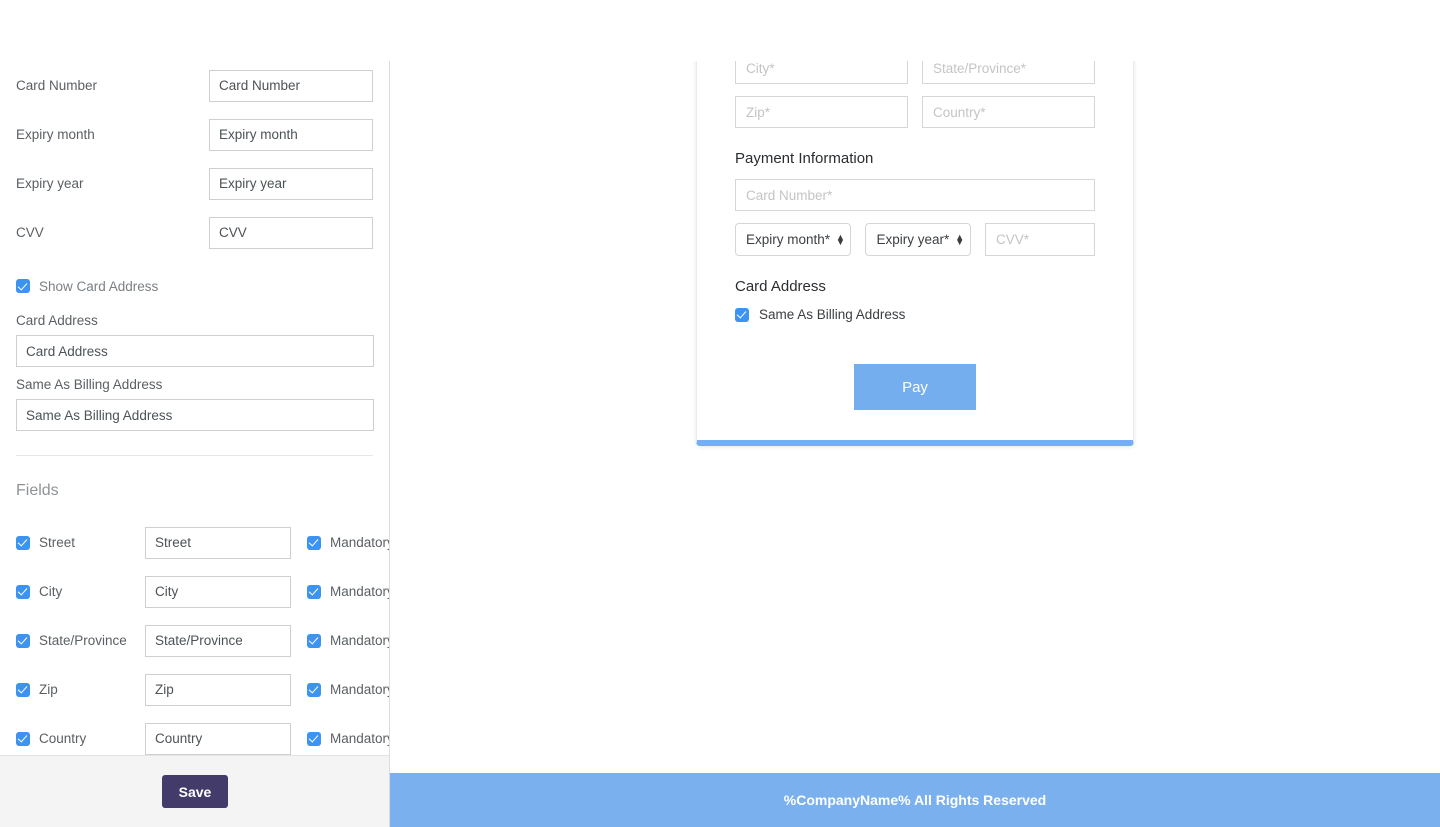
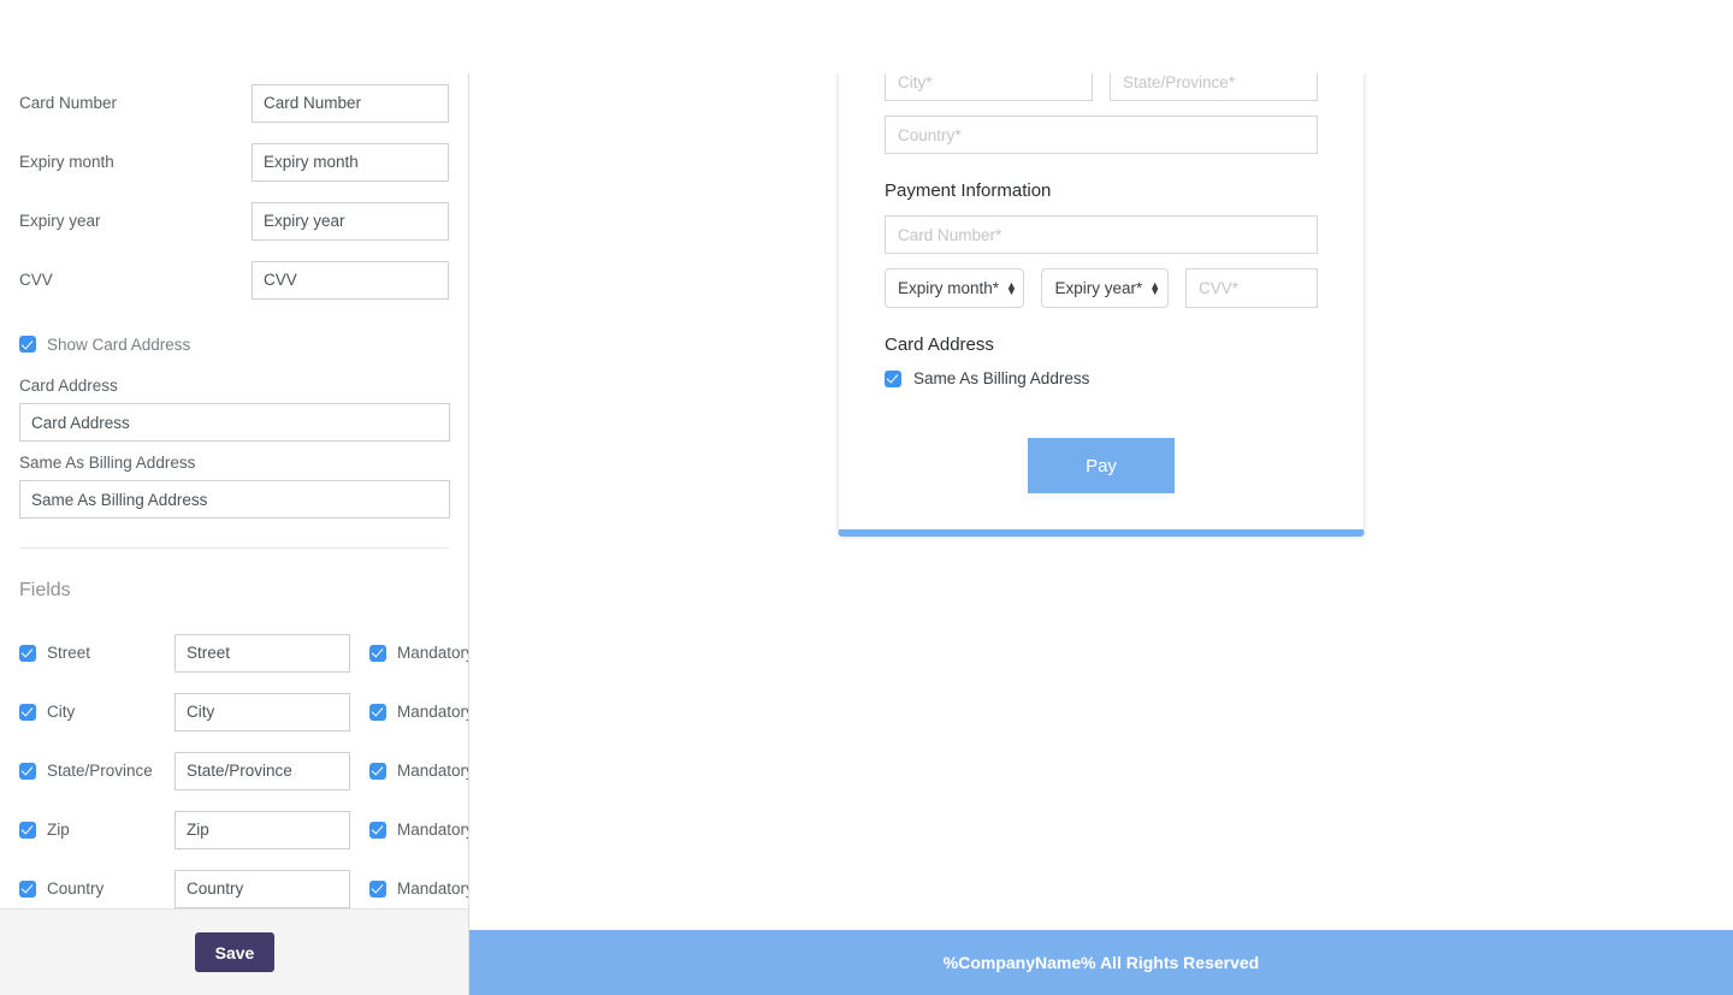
  Card Number
  Card Number
  Expiry month
  Expiry month
  Expiry year
  Expiry year
  CVV
  CVV
  Show Card Address
  Card Address
  Card Address
  Same As Billing Address
  Same As Billing Address
  Fields
  Street
  Street
  Mandator
  City
  City
  Mandator
  State/Province
  State/Province
  Mandator
  Zip
  Zip
  Mandator
  Country
  Country
  Mandator
  Save
  City*
  State/Province*
- Zip*
  Country*
  Payment Information
  Card Number*
  Expiry month*
  ▲
  ▼
  Expiry year*
  ▲
  ▼
  CVV*
  Card Address
  Same As Billing Address
  Pay
  %CompanyName% All Rights Reserved
